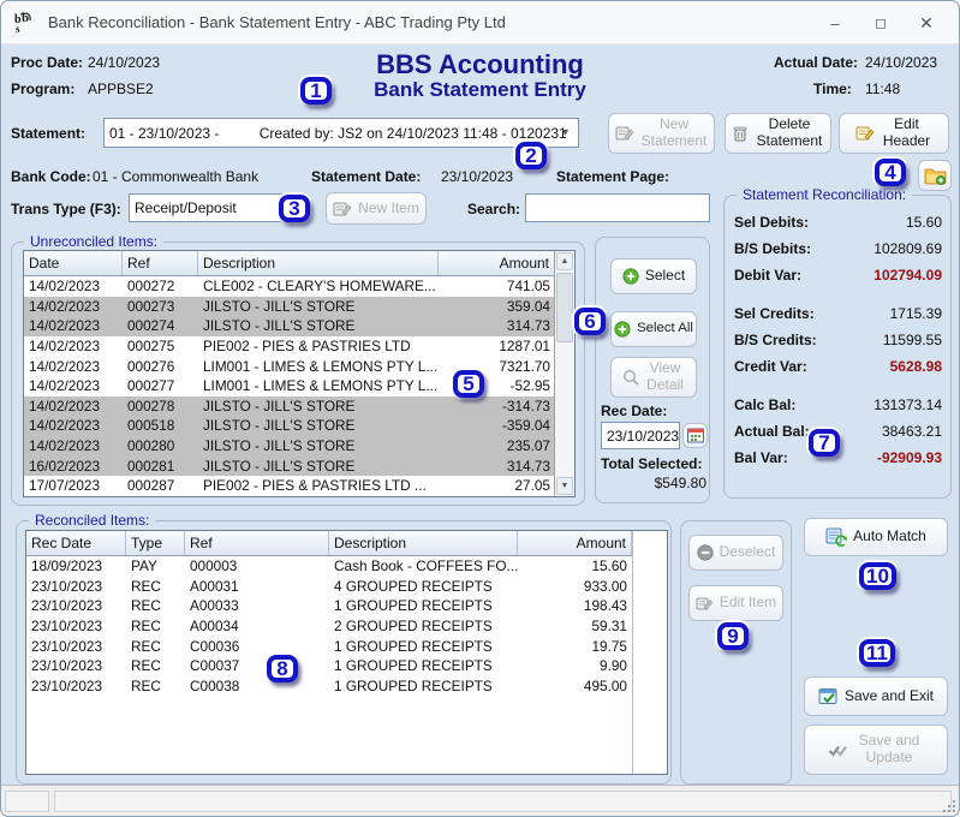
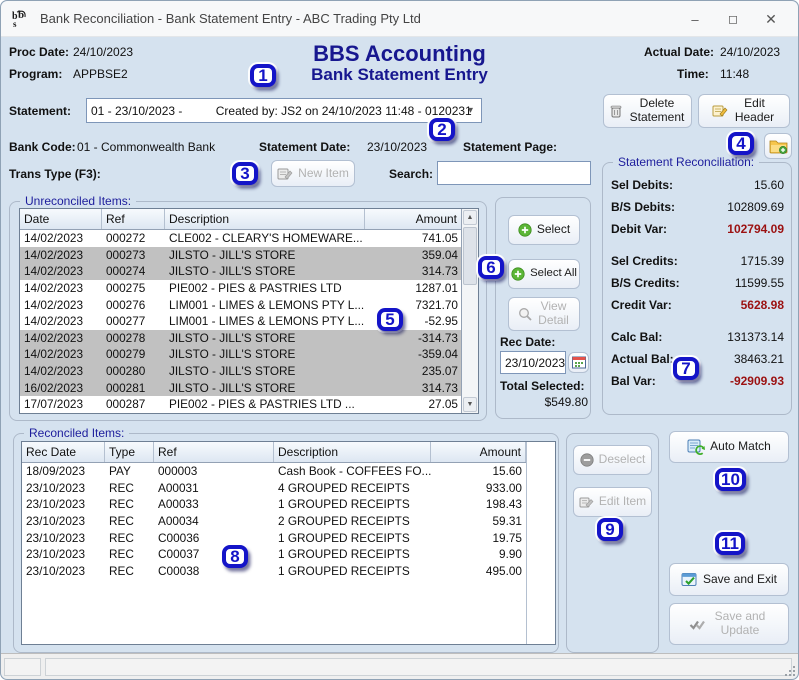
  b
  b
  s
  Bank Reconciliation - Bank Statement Entry - ABC Trading Pty Ltd
  –
  ◻
  ✕
  Proc Date:
  24/10/2023
  Program:
  APPBSE2
  BBS Accounting
  Bank Statement Entry
  Actual Date:
  24/10/2023
  Time:
  11:48
  Statement:
  01 - 23/10/2023 - Created by: JS2 on 24/10/2023 11:48 - 0120231
  ▾
- New Statement
  Delete Statement
  Edit Header
  Bank Code:
  01 - Commonwealth Bank
  Statement Date:
  23/10/2023
  Statement Page:
  Trans Type (F3):
- Receipt/Deposit
  New Item
  Search:
  Unreconciled Items:
  Date
  Ref
  Description
  Amount
  14/02/2023
  000272
  CLE002 - CLEARY'S HOMEWARE...
  741.05
  14/02/2023
  000273
  JILSTO - JILL'S STORE
  359.04
  14/02/2023
  000274
  JILSTO - JILL'S STORE
  314.73
  14/02/2023
  000275
  PIE002 - PIES & PASTRIES LTD
  1287.01
  14/02/2023
  000276
  LIM001 - LIMES & LEMONS PTY L...
  7321.70
  14/02/2023
  000277
  LIM001 - LIMES & LEMONS PTY L...
  -52.95
  14/02/2023
  000278
  JILSTO - JILL'S STORE
  -314.73
  14/02/2023
- 000518
+ 000279
  JILSTO - JILL'S STORE
  -359.04
  14/02/2023
  000280
  JILSTO - JILL'S STORE
  235.07
  16/02/2023
  000281
  JILSTO - JILL'S STORE
  314.73
  17/07/2023
  000287
  PIE002 - PIES & PASTRIES LTD ...
  27.05
  Select
  Select All
  View Detail
  Rec Date:
  23/10/2023
  Total Selected:
  $549.80
  Statement Reconciliation:
  Sel Debits:
  15.60
  B/S Debits:
  102809.69
  Debit Var:
  102794.09
  Sel Credits:
  1715.39
  B/S Credits:
  11599.55
  Credit Var:
  5628.98
  Calc Bal:
  131373.14
  Actual Bal:
  38463.21
  Bal Var:
  -92909.93
  Reconciled Items:
  Rec Date
  Type
  Ref
  Description
  Amount
  18/09/2023
  PAY
  000003
  Cash Book - COFFEES FO...
  15.60
  23/10/2023
  REC
  A00031
  4 GROUPED RECEIPTS
  933.00
  23/10/2023
  REC
  A00033
  1 GROUPED RECEIPTS
  198.43
  23/10/2023
  REC
  A00034
  2 GROUPED RECEIPTS
  59.31
  23/10/2023
  REC
  C00036
  1 GROUPED RECEIPTS
  19.75
  23/10/2023
  REC
  C00037
  1 GROUPED RECEIPTS
  9.90
  23/10/2023
  REC
  C00038
  1 GROUPED RECEIPTS
  495.00
  Deselect
  Edit Item
  Auto Match
  Save and Exit
  Save and Update
  1
  2
  3
  4
  5
  6
  7
  8
  9
  10
  11
